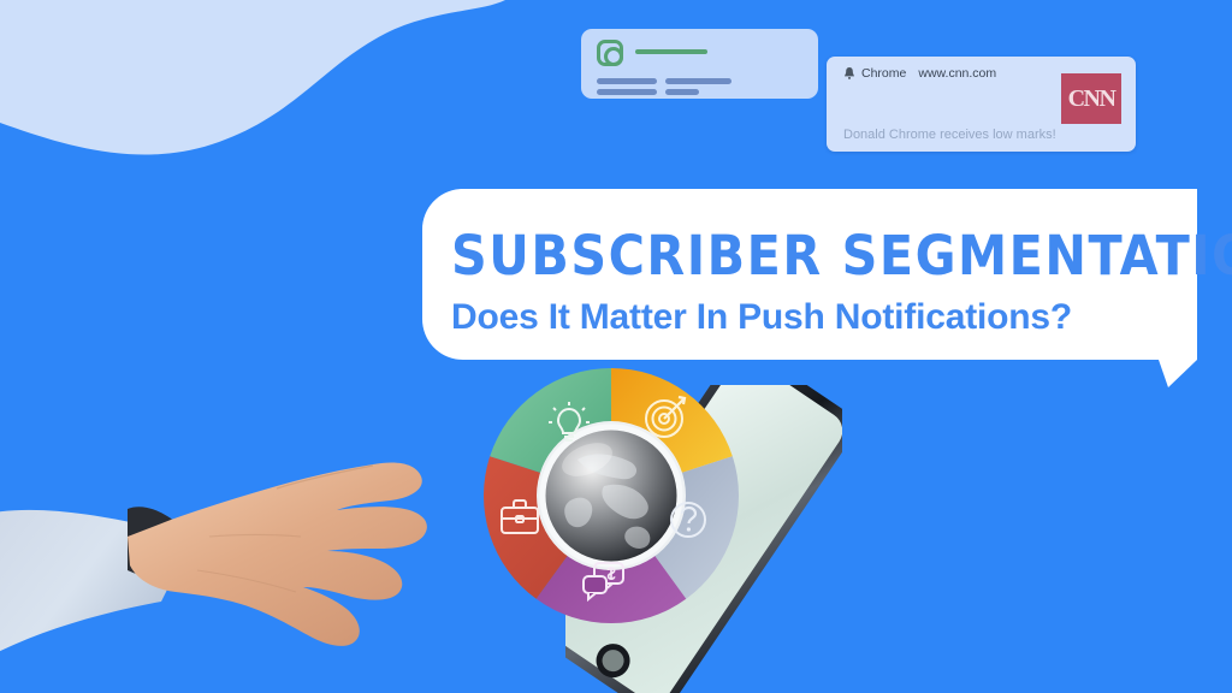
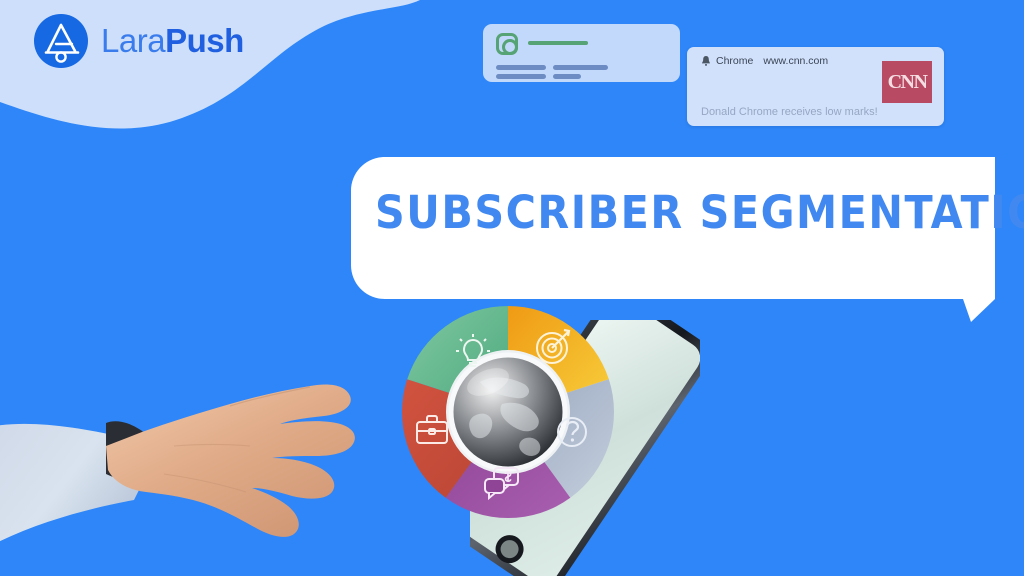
+ LaraPush
  Chrome
  www.cnn.com
  Donald Chrome receives low marks!
  CNN
  SUBSCRIBER SEGMENTATI
- Does It Matter In Push Notifications?
